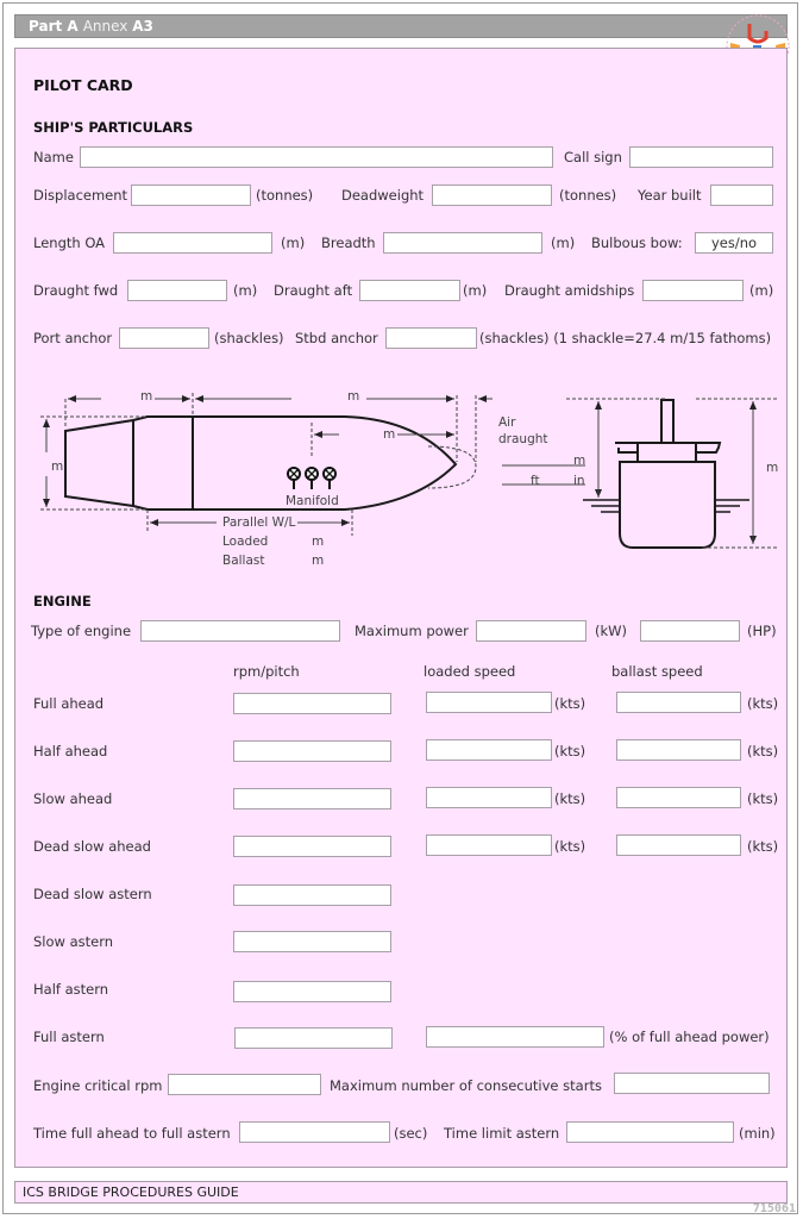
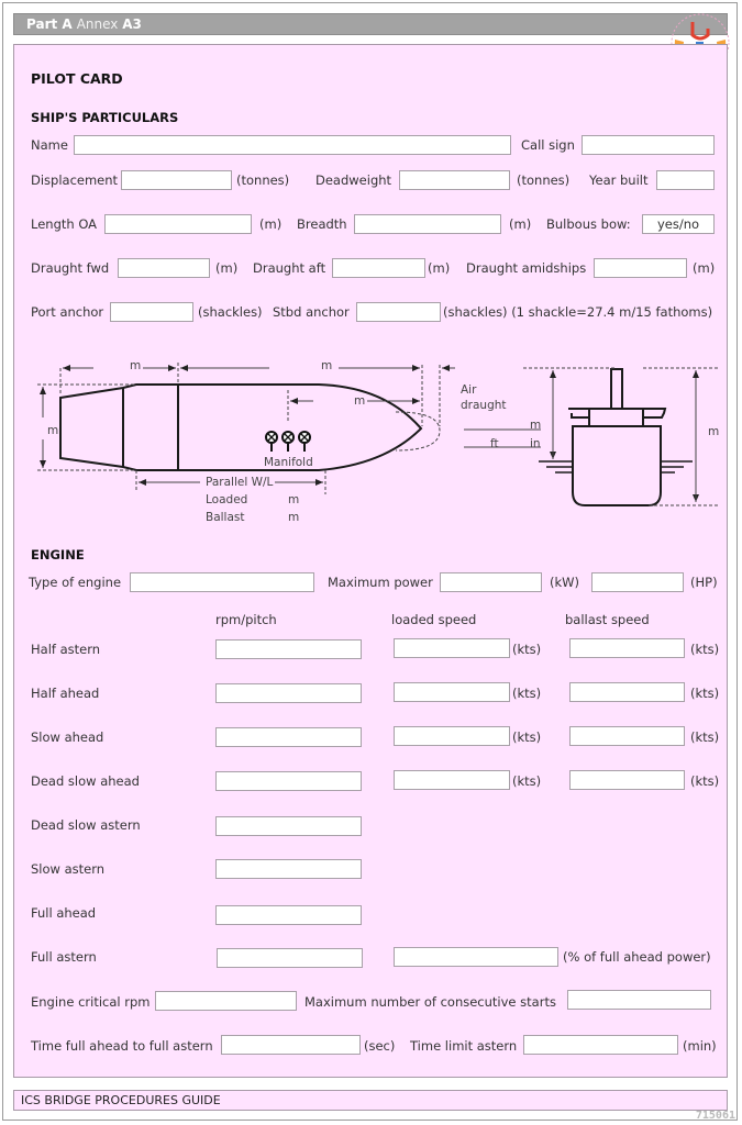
  Part A Annex A3
  PILOT CARD
  SHIP'S PARTICULARS
  Name
  Call sign
  Displacement
  (tonnes)
  Deadweight
  (tonnes)
  Year built
  Length OA
  (m)
  Breadth
  (m)
  Bulbous bow:
  yes/no
  Draught fwd
  (m)
  Draught aft
  (m)
  Draught amidships
  (m)
  Port anchor
  (shackles)
  Stbd anchor
  (shackles) (1 shackle=27.4 m/15 fathoms)
  m
  m
  m
  m
  Manifold
  Parallel W/L
  Loaded
  m
  Ballast
  m
  Air
  draught
  m
  ft
  in
  m
  ENGINE
  Type of engine
  Maximum power
  (kW)
  (HP)
  rpm/pitch
  loaded speed
  ballast speed
- Full ahead
+ Half astern
  (kts)
  (kts)
  Half ahead
  (kts)
  (kts)
  Slow ahead
  (kts)
  (kts)
  Dead slow ahead
  (kts)
  (kts)
  Dead slow astern
  Slow astern
- Half astern
+ Full ahead
  Full astern
  (% of full ahead power)
  Engine critical rpm
  Maximum number of consecutive starts
  Time full ahead to full astern
  (sec)
  Time limit astern
  (min)
  ICS BRIDGE PROCEDURES GUIDE
  715061
